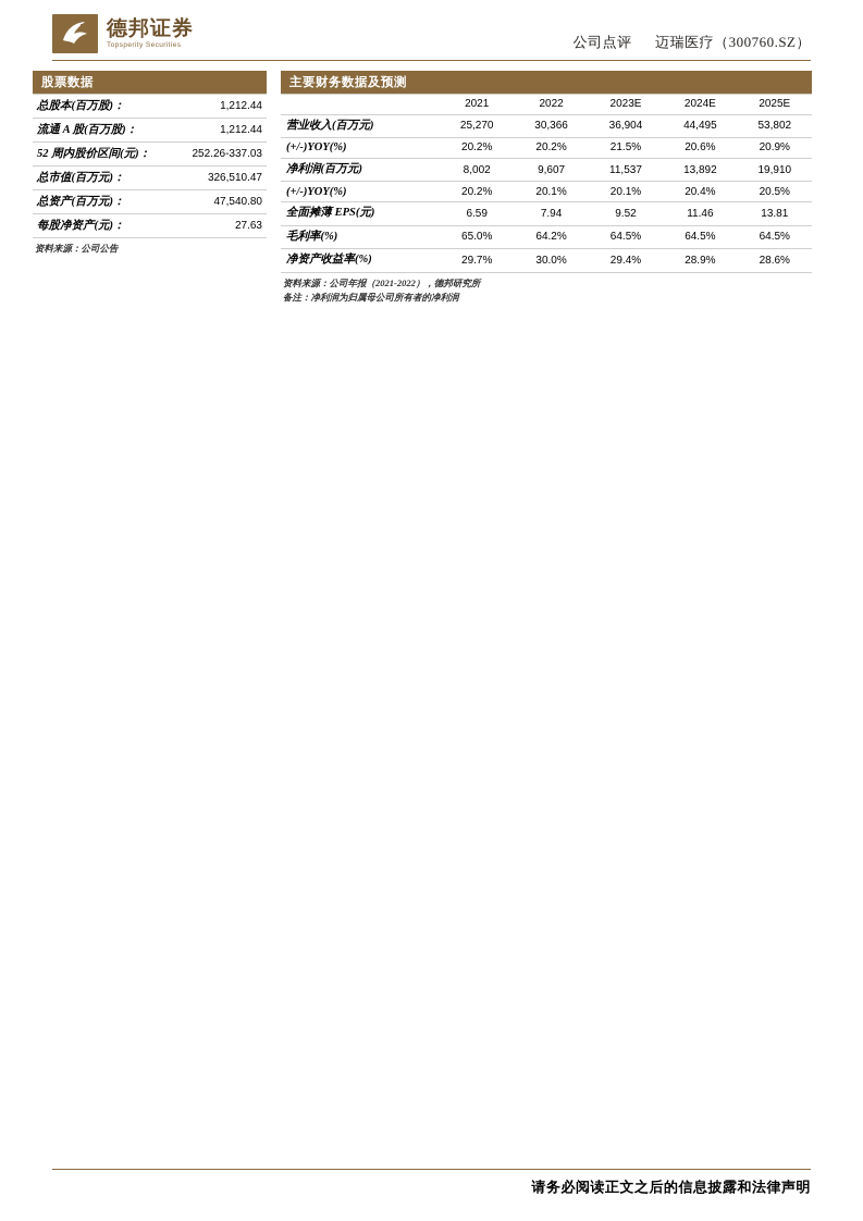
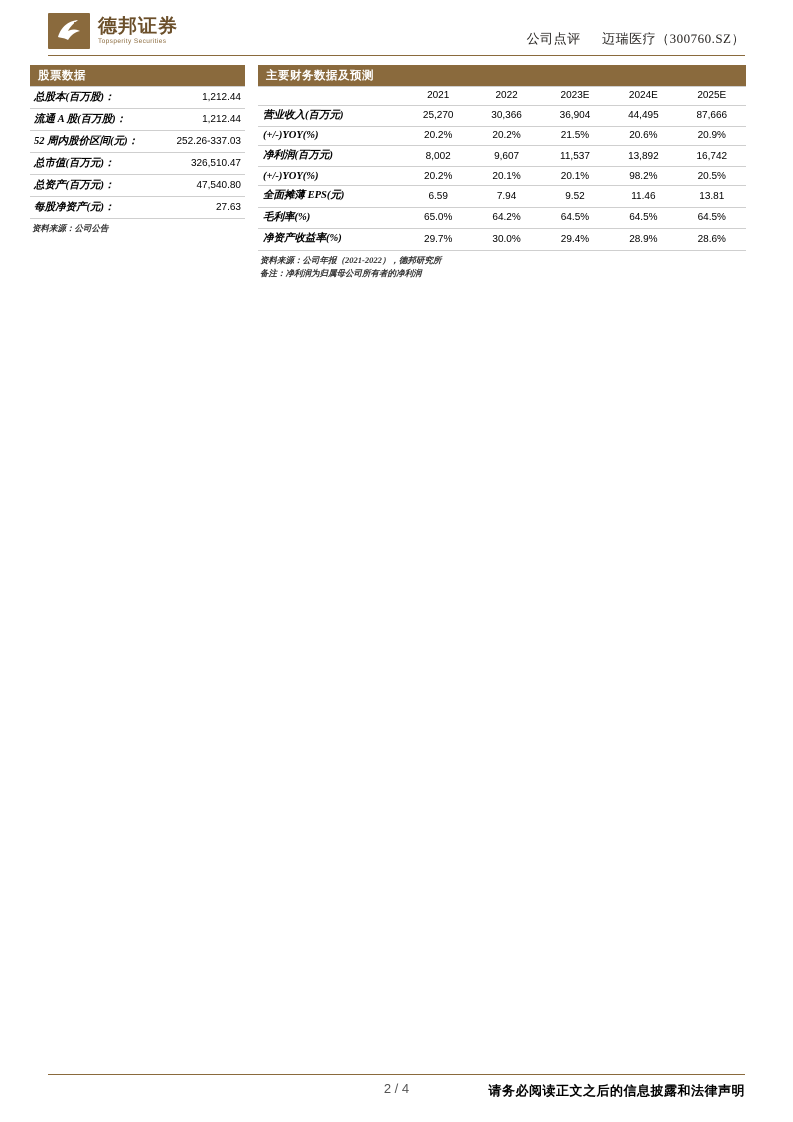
  德邦证券
  公司点评 迈瑞医疗（300760.SZ）
  股票数据
  总股本(百万股)：	1,212.44
  流通 A 股(百万股)：	1,212.44
  52 周内股价区间(元)：	252.26-337.03
  总市值(百万元)：	326,510.47
  总资产(百万元)：	47,540.80
  每股净资产(元)：	27.63
  资料来源：公司公告
  主要财务数据及预测
  	2021	2022	2023E	2024E	2025E
- 营业收入(百万元)	25,270	30,366	36,904	44,495	53,802
+ 营业收入(百万元)	25,270	30,366	36,904	44,495	87,666
  (+/-)YOY(%)	20.2%	20.2%	21.5%	20.6%	20.9%
- 净利润(百万元)	8,002	9,607	11,537	13,892	19,910
+ 净利润(百万元)	8,002	9,607	11,537	13,892	16,742
- (+/-)YOY(%)	20.2%	20.1%	20.1%	20.4%	20.5%
+ (+/-)YOY(%)	20.2%	20.1%	20.1%	98.2%	20.5%
  全面摊薄 EPS(元)	6.59	7.94	9.52	11.46	13.81
  毛利率(%)	65.0%	64.2%	64.5%	64.5%	64.5%
  净资产收益率(%)	29.7%	30.0%	29.4%	28.9%	28.6%
  资料来源：公司年报（2021-2022），德邦研究所
  备注：净利润为归属母公司所有者的净利润
+ 2 / 4
  请务必阅读正文之后的信息披露和法律声明
